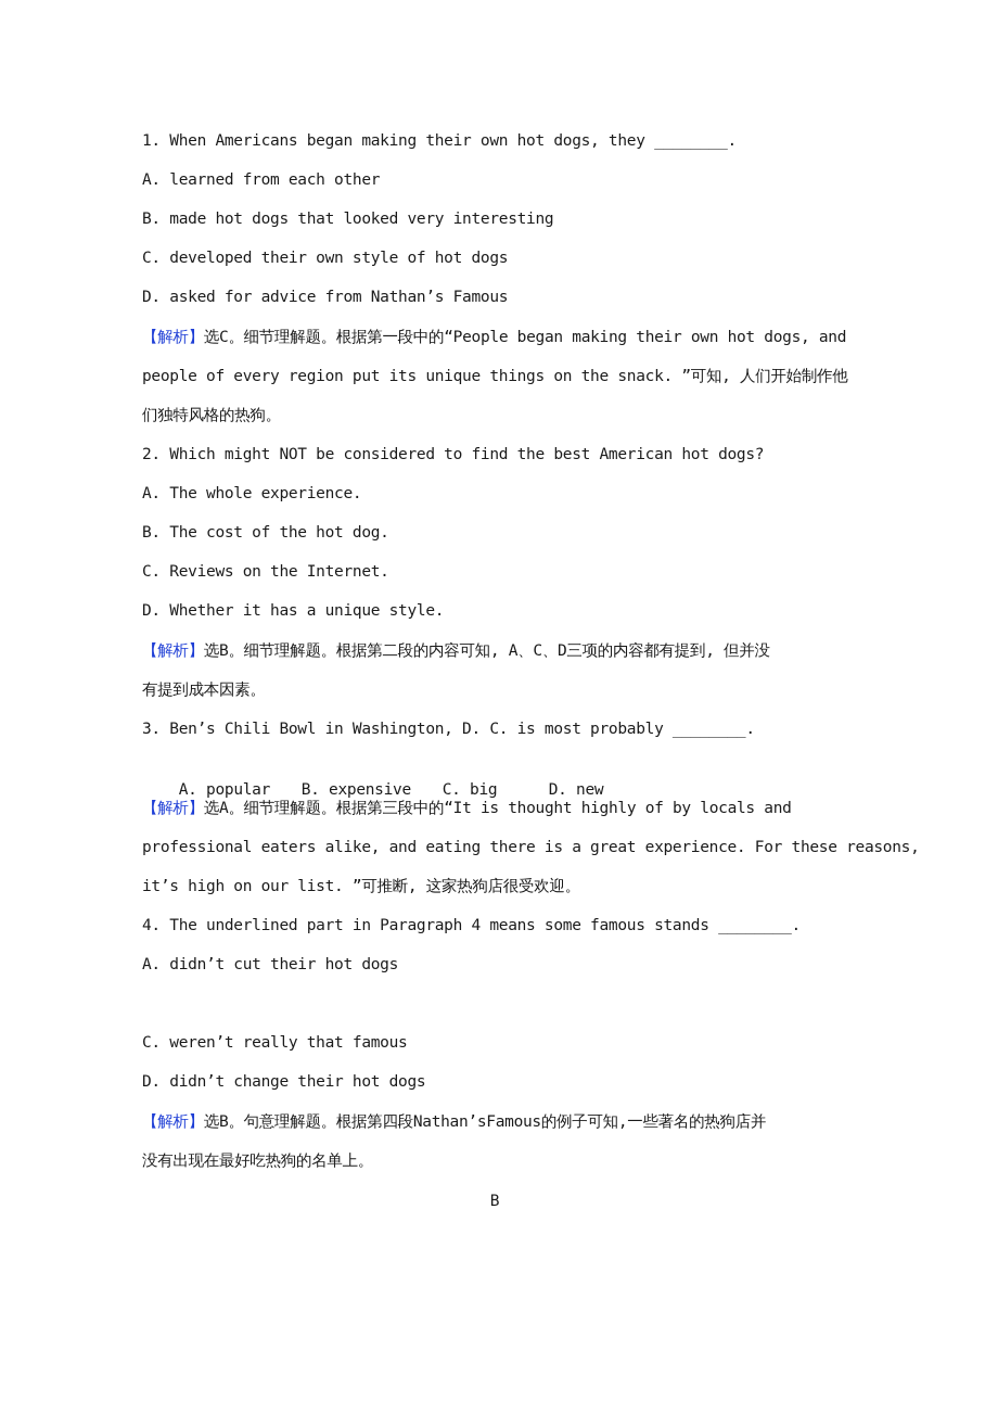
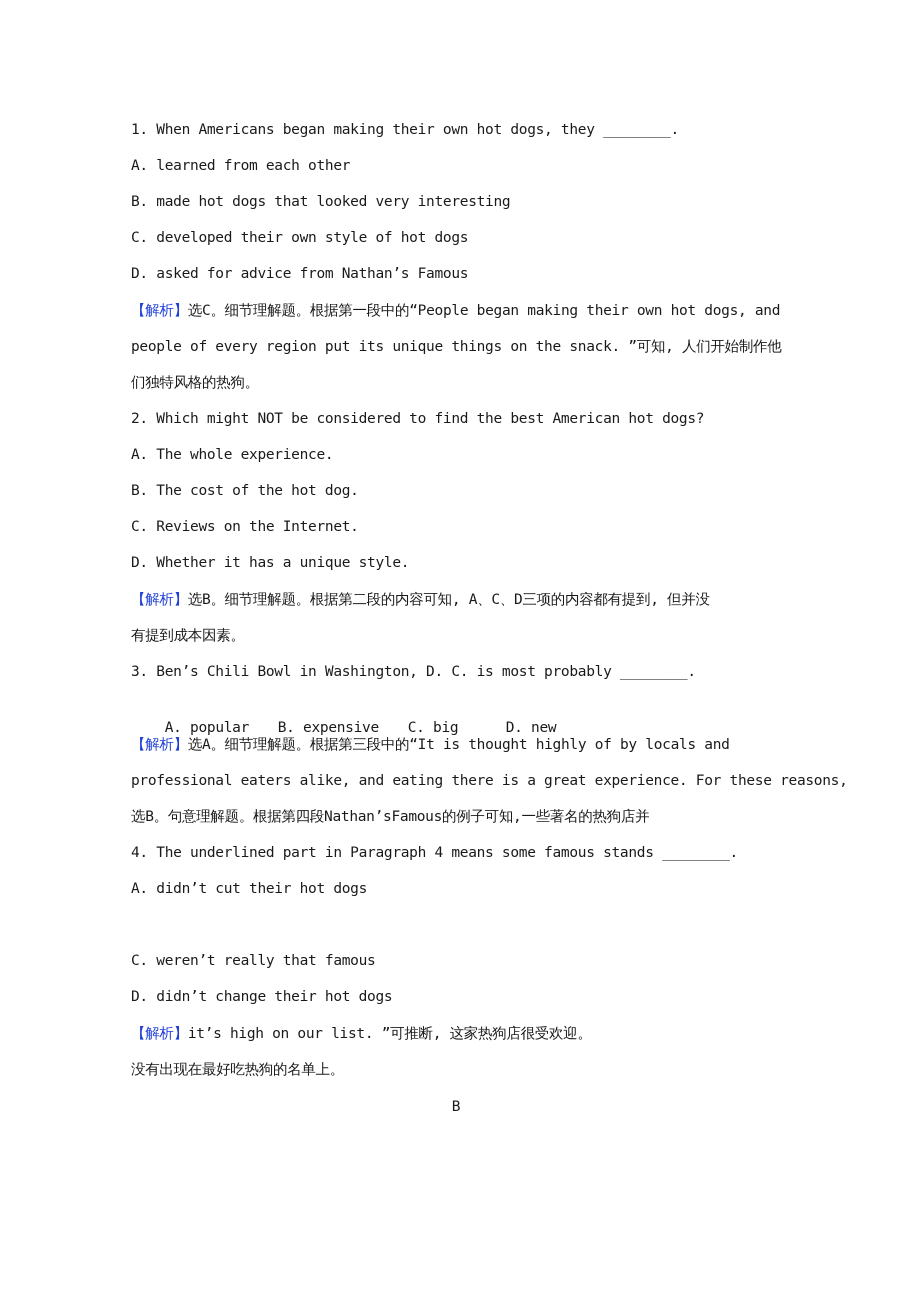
  1. When Americans began making their own hot dogs, they ________.
  A. learned from each other
  B. made hot dogs that looked very interesting
  C. developed their own style of hot dogs
  D. asked for advice from Nathan’s Famous
  【解析】选C。细节理解题。根据第一段中的“People began making their own hot dogs, and
  people of every region put its unique things on the snack. ”可知, 人们开始制作他
  们独特风格的热狗。
  2. Which might NOT be considered to find the best American hot dogs?
  A. The whole experience.
  B. The cost of the hot dog.
  C. Reviews on the Internet.
  D. Whether it has a unique style.
  【解析】选B。细节理解题。根据第二段的内容可知, A、C、D三项的内容都有提到, 但并没
  有提到成本因素。
  3. Ben’s Chili Bowl in Washington, D. C. is most probably ________.
  A. popular B. expensive C. big D. new
  【解析】选A。细节理解题。根据第三段中的“It is thought highly of by locals and
  professional eaters alike, and eating there is a great experience. For these reasons,
- it’s high on our list. ”可推断, 这家热狗店很受欢迎。
+ 选B。句意理解题。根据第四段Nathan’sFamous的例子可知,一些著名的热狗店并
  4. The underlined part in Paragraph 4 means some famous stands ________.
  A. didn’t cut their hot dogs
  C. weren’t really that famous
  D. didn’t change their hot dogs
- 【解析】选B。句意理解题。根据第四段Nathan’sFamous的例子可知,一些著名的热狗店并
+ 【解析】it’s high on our list. ”可推断, 这家热狗店很受欢迎。
  没有出现在最好吃热狗的名单上。
  B
